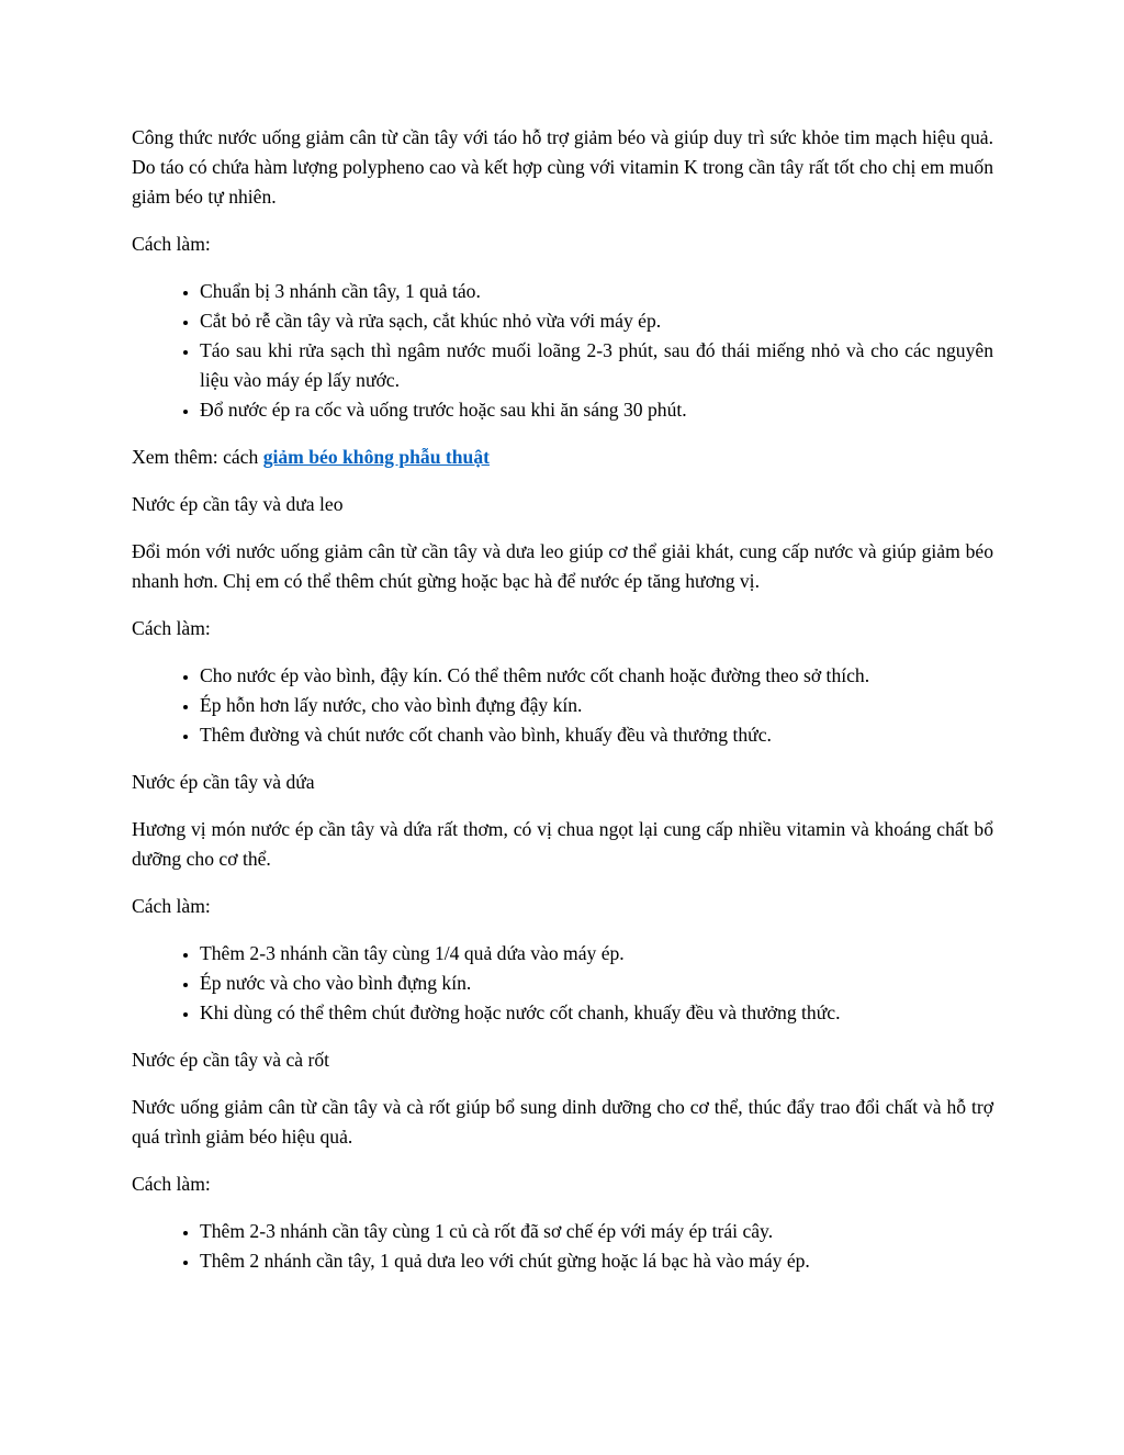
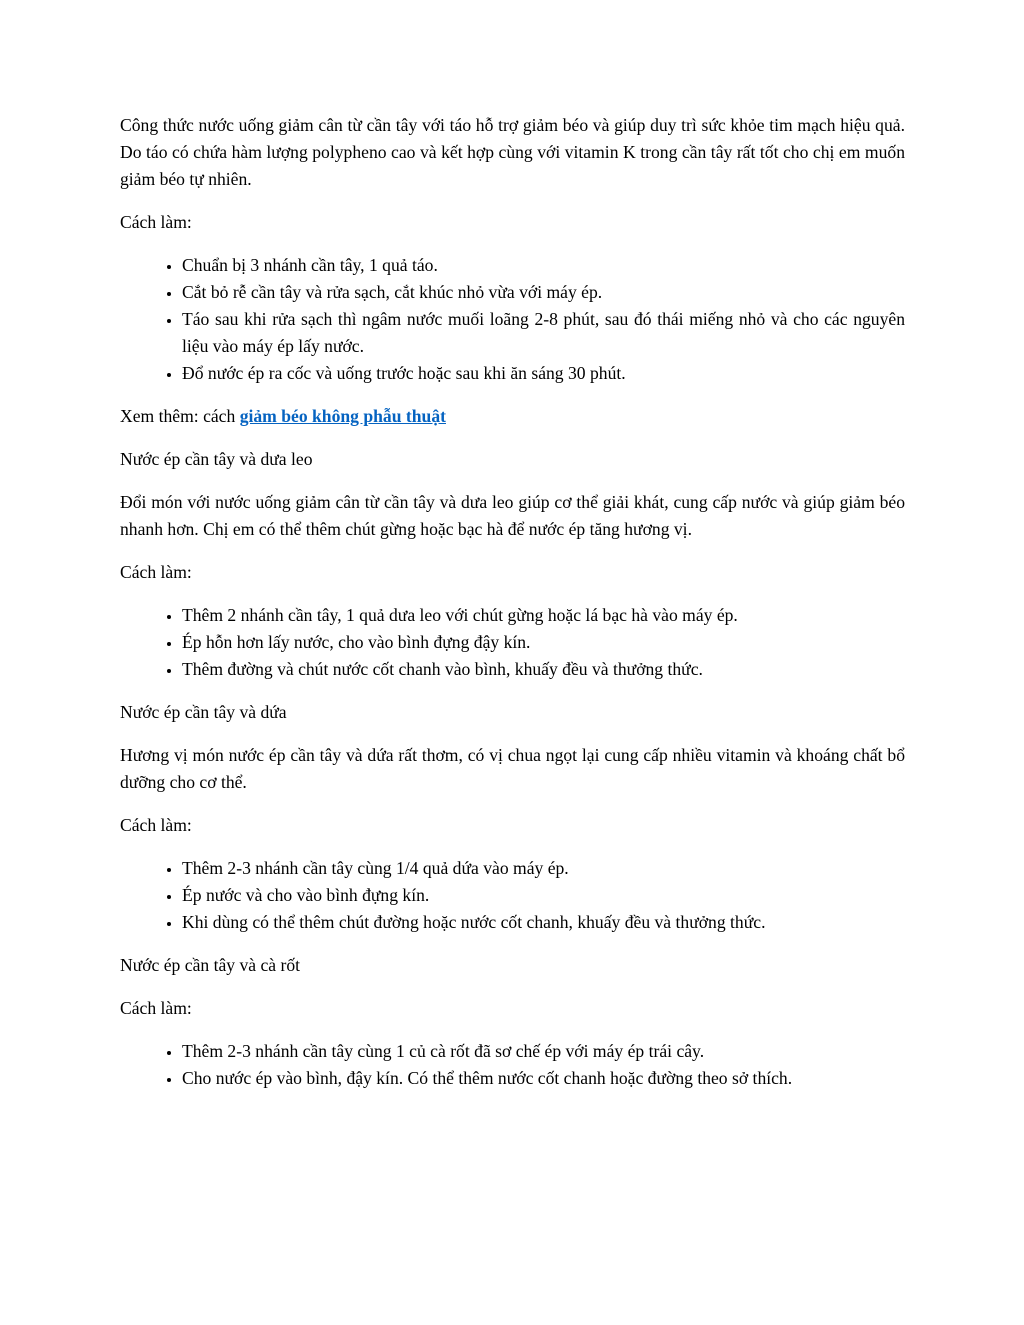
  Công thức nước uống giảm cân từ cần tây với táo hỗ trợ giảm béo và giúp duy trì sức khỏe tim mạch hiệu quả. Do táo có chứa hàm lượng polypheno cao và kết hợp cùng với vitamin K trong cần tây rất tốt cho chị em muốn giảm béo tự nhiên.
  Cách làm:
  Chuẩn bị 3 nhánh cần tây, 1 quả táo.
  Cắt bỏ rễ cần tây và rửa sạch, cắt khúc nhỏ vừa với máy ép.
- Táo sau khi rửa sạch thì ngâm nước muối loãng 2-3 phút, sau đó thái miếng nhỏ và cho các nguyên liệu vào máy ép lấy nước.
+ Táo sau khi rửa sạch thì ngâm nước muối loãng 2-8 phút, sau đó thái miếng nhỏ và cho các nguyên liệu vào máy ép lấy nước.
  Đổ nước ép ra cốc và uống trước hoặc sau khi ăn sáng 30 phút.
  Xem thêm: cách giảm béo không phẫu thuật
  Nước ép cần tây và dưa leo
  Đổi món với nước uống giảm cân từ cần tây và dưa leo giúp cơ thể giải khát, cung cấp nước và giúp giảm béo nhanh hơn. Chị em có thể thêm chút gừng hoặc bạc hà để nước ép tăng hương vị.
  Cách làm:
- Cho nước ép vào bình, đậy kín. Có thể thêm nước cốt chanh hoặc đường theo sở thích.
+ Thêm 2 nhánh cần tây, 1 quả dưa leo với chút gừng hoặc lá bạc hà vào máy ép.
  Ép hỗn hơn lấy nước, cho vào bình đựng đậy kín.
  Thêm đường và chút nước cốt chanh vào bình, khuấy đều và thưởng thức.
  Nước ép cần tây và dứa
  Hương vị món nước ép cần tây và dứa rất thơm, có vị chua ngọt lại cung cấp nhiều vitamin và khoáng chất bổ dưỡng cho cơ thể.
  Cách làm:
  Thêm 2-3 nhánh cần tây cùng 1/4 quả dứa vào máy ép.
  Ép nước và cho vào bình đựng kín.
  Khi dùng có thể thêm chút đường hoặc nước cốt chanh, khuấy đều và thưởng thức.
  Nước ép cần tây và cà rốt
- Nước uống giảm cân từ cần tây và cà rốt giúp bổ sung dinh dưỡng cho cơ thể, thúc đẩy trao đổi chất và hỗ trợ quá trình giảm béo hiệu quả.
  Cách làm:
  Thêm 2-3 nhánh cần tây cùng 1 củ cà rốt đã sơ chế ép với máy ép trái cây.
- Thêm 2 nhánh cần tây, 1 quả dưa leo với chút gừng hoặc lá bạc hà vào máy ép.
+ Cho nước ép vào bình, đậy kín. Có thể thêm nước cốt chanh hoặc đường theo sở thích.
